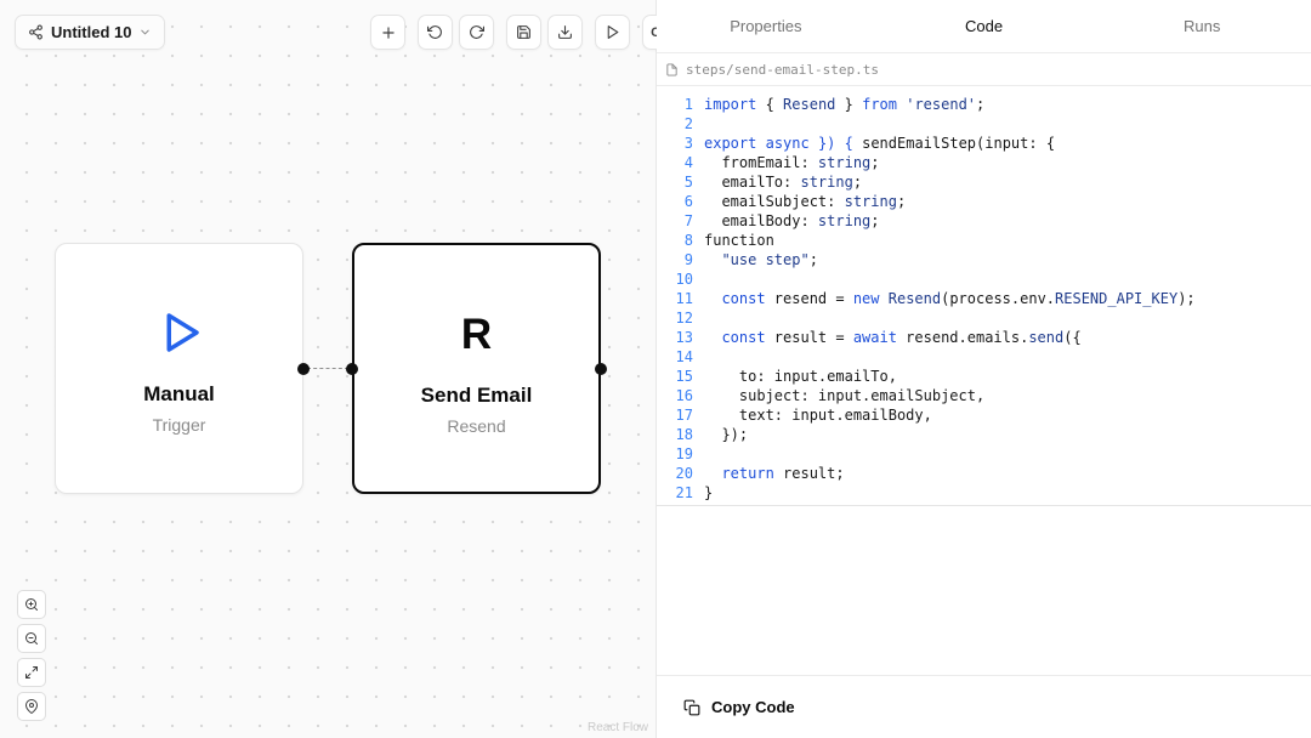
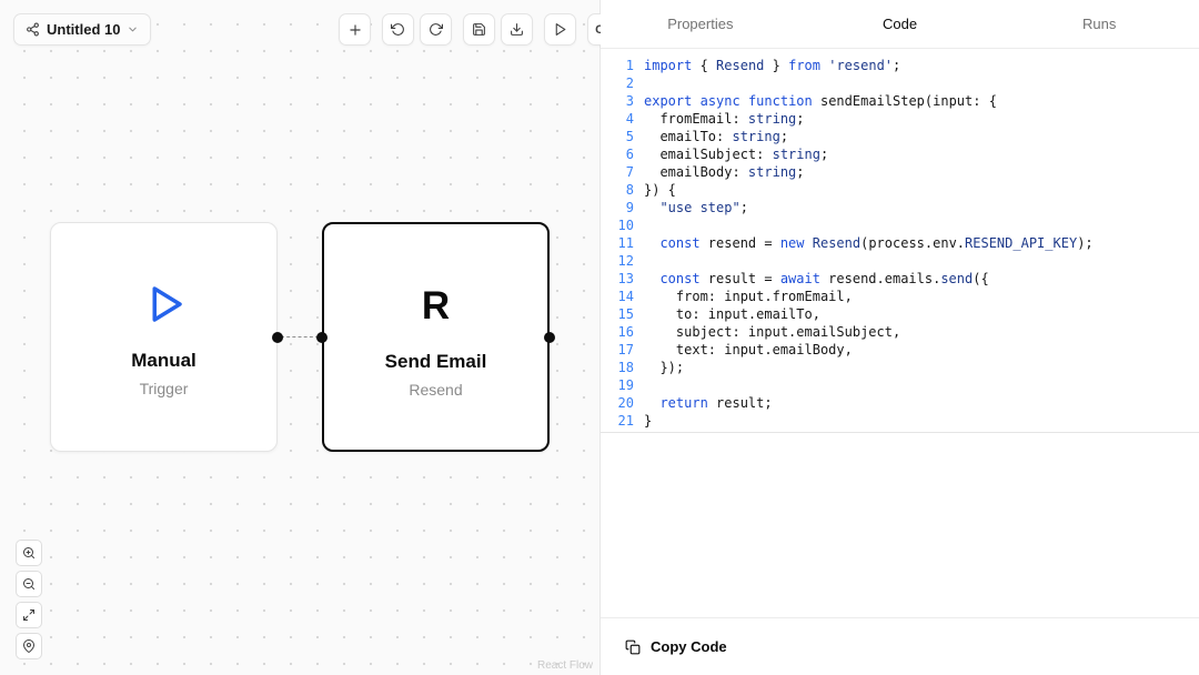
  Untitled 10
  Manual
  Trigger
  R
  Send Email
  Resend
  React Flow
  Properties
  Code
  Runs
- steps/send-email-step.ts
  1
  import { Resend } from 'resend';
  2
  3
- export async }) { sendEmailStep(input: {
+ export async function sendEmailStep(input: {
  4
  fromEmail: string;
  5
  emailTo: string;
  6
  emailSubject: string;
  7
  emailBody: string;
  8
- function
+ }) {
  9
  "use step";
  10
  11
  const resend = new Resend(process.env.RESEND_API_KEY);
  12
  13
  const result = await resend.emails.send({
  14
+ from: input.fromEmail,
  15
  to: input.emailTo,
  16
  subject: input.emailSubject,
  17
  text: input.emailBody,
  18
  });
  19
  20
  return result;
  21
  }
  Copy Code
